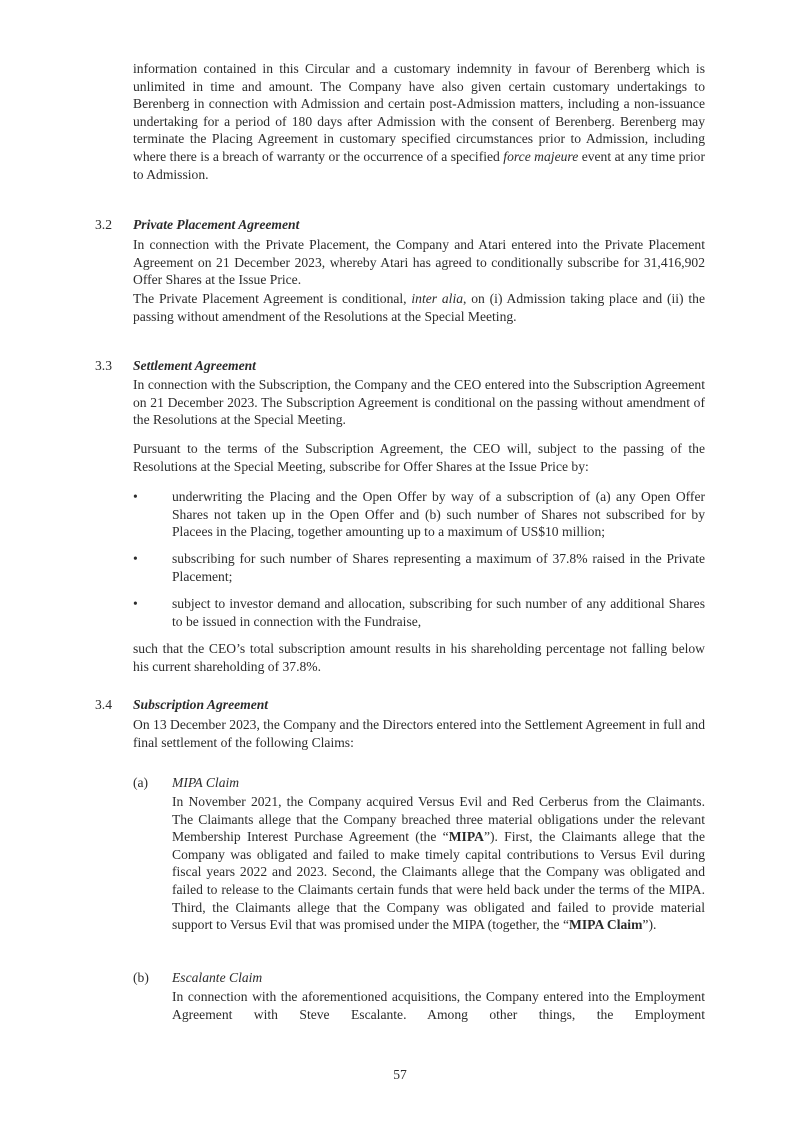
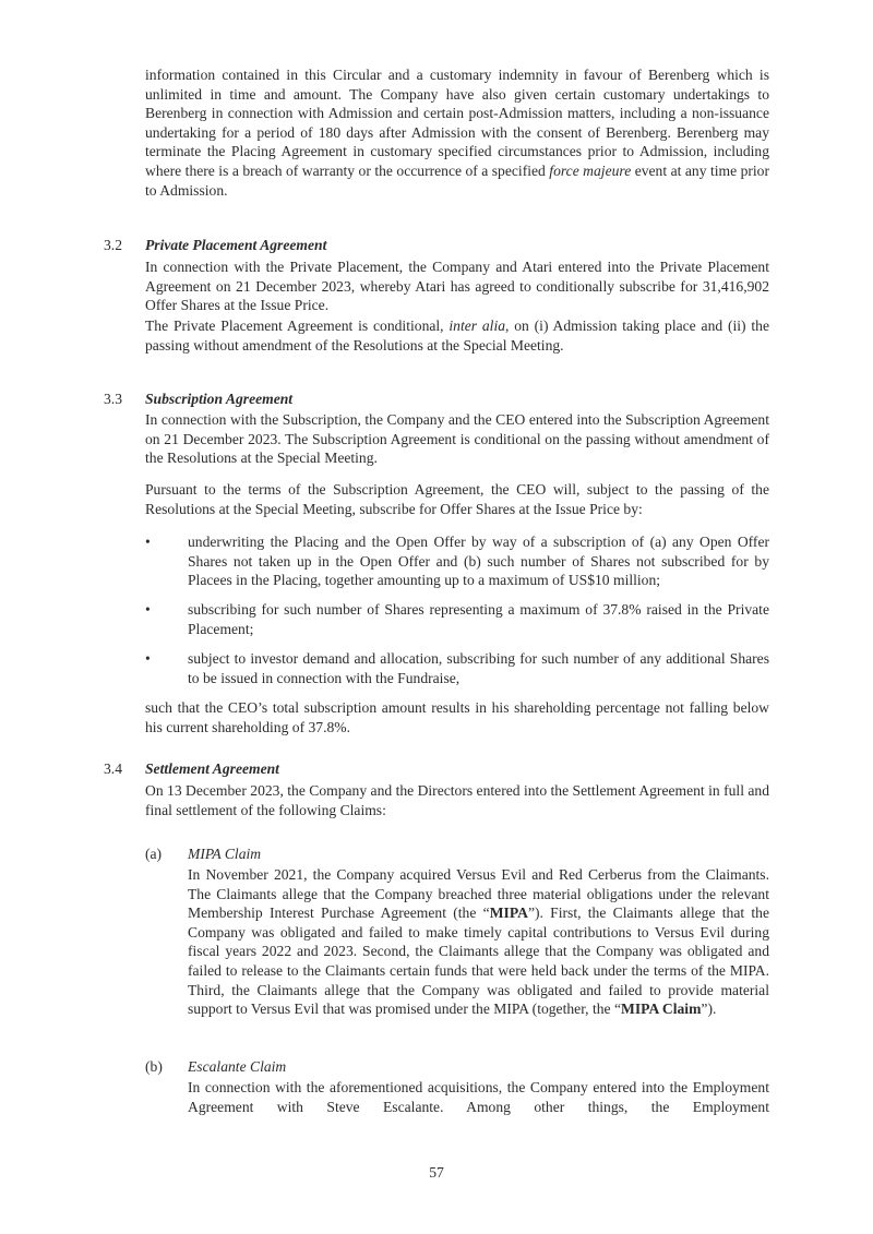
  information contained in this Circular and a customary indemnity in favour of Berenberg which is unlimited in time and amount. The Company have also given certain customary undertakings to Berenberg in connection with Admission and certain post-Admission matters, including a non-issuance undertaking for a period of 180 days after Admission with the consent of Berenberg. Berenberg may terminate the Placing Agreement in customary specified circumstances prior to Admission, including where there is a breach of warranty or the occurrence of a specified force majeure event at any time prior to Admission.
  3.2
  Private Placement Agreement
  In connection with the Private Placement, the Company and Atari entered into the Private Placement Agreement on 21 December 2023, whereby Atari has agreed to conditionally subscribe for 31,416,902 Offer Shares at the Issue Price.
  The Private Placement Agreement is conditional, inter alia, on (i) Admission taking place and (ii) the passing without amendment of the Resolutions at the Special Meeting.
  3.3
- Settlement Agreement
+ Subscription Agreement
  In connection with the Subscription, the Company and the CEO entered into the Subscription Agreement on 21 December 2023. The Subscription Agreement is conditional on the passing without amendment of the Resolutions at the Special Meeting.
  Pursuant to the terms of the Subscription Agreement, the CEO will, subject to the passing of the Resolutions at the Special Meeting, subscribe for Offer Shares at the Issue Price by:
  •
  underwriting the Placing and the Open Offer by way of a subscription of (a) any Open Offer Shares not taken up in the Open Offer and (b) such number of Shares not subscribed for by Placees in the Placing, together amounting up to a maximum of US$10 million;
  •
  subscribing for such number of Shares representing a maximum of 37.8% raised in the Private Placement;
  •
  subject to investor demand and allocation, subscribing for such number of any additional Shares to be issued in connection with the Fundraise,
  such that the CEO’s total subscription amount results in his shareholding percentage not falling below his current shareholding of 37.8%.
  3.4
- Subscription Agreement
+ Settlement Agreement
  On 13 December 2023, the Company and the Directors entered into the Settlement Agreement in full and final settlement of the following Claims:
  (a)
  MIPA Claim
  In November 2021, the Company acquired Versus Evil and Red Cerberus from the Claimants. The Claimants allege that the Company breached three material obligations under the relevant Membership Interest Purchase Agreement (the “MIPA”). First, the Claimants allege that the Company was obligated and failed to make timely capital contributions to Versus Evil during fiscal years 2022 and 2023. Second, the Claimants allege that the Company was obligated and failed to release to the Claimants certain funds that were held back under the terms of the MIPA. Third, the Claimants allege that the Company was obligated and failed to provide material support to Versus Evil that was promised under the MIPA (together, the “MIPA Claim”).
  (b)
  Escalante Claim
  In connection with the aforementioned acquisitions, the Company entered into the Employment Agreement with Steve Escalante. Among other things, the Employment
  57
